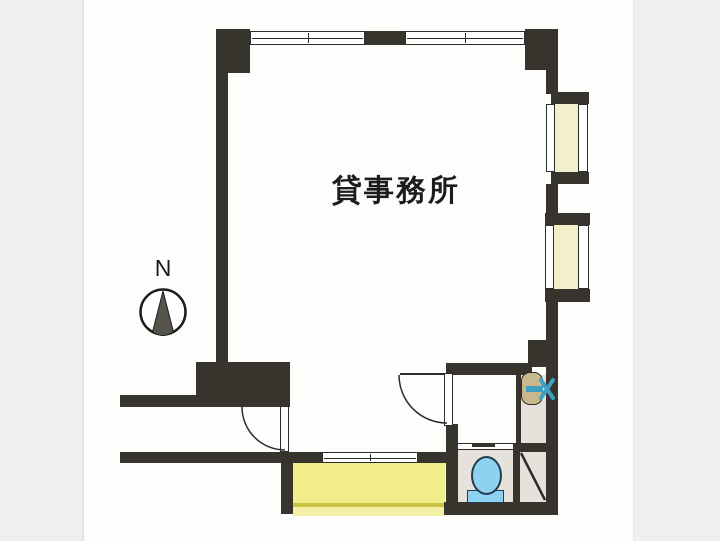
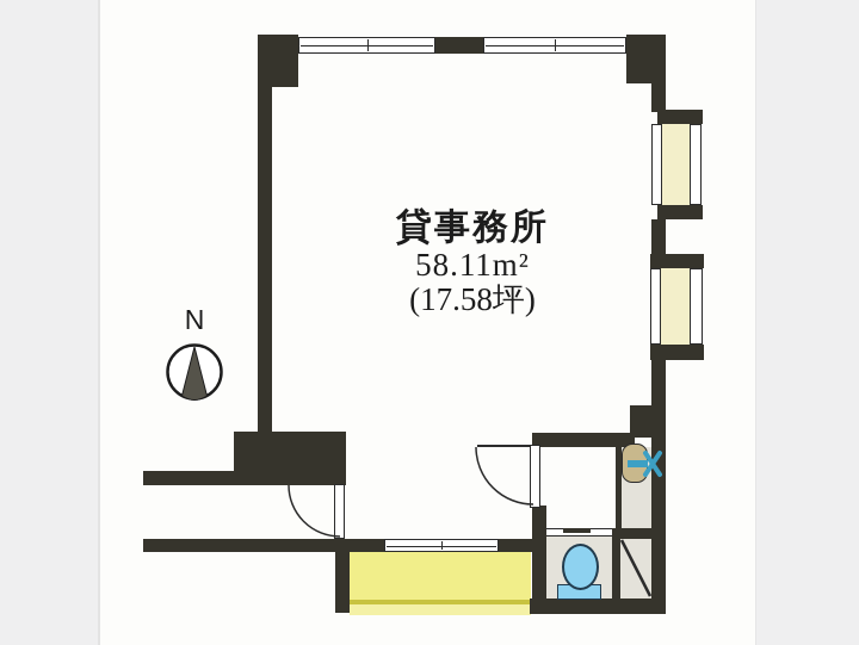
  貸事務所
+ 58.11m²
+ (17.58坪)
  N
